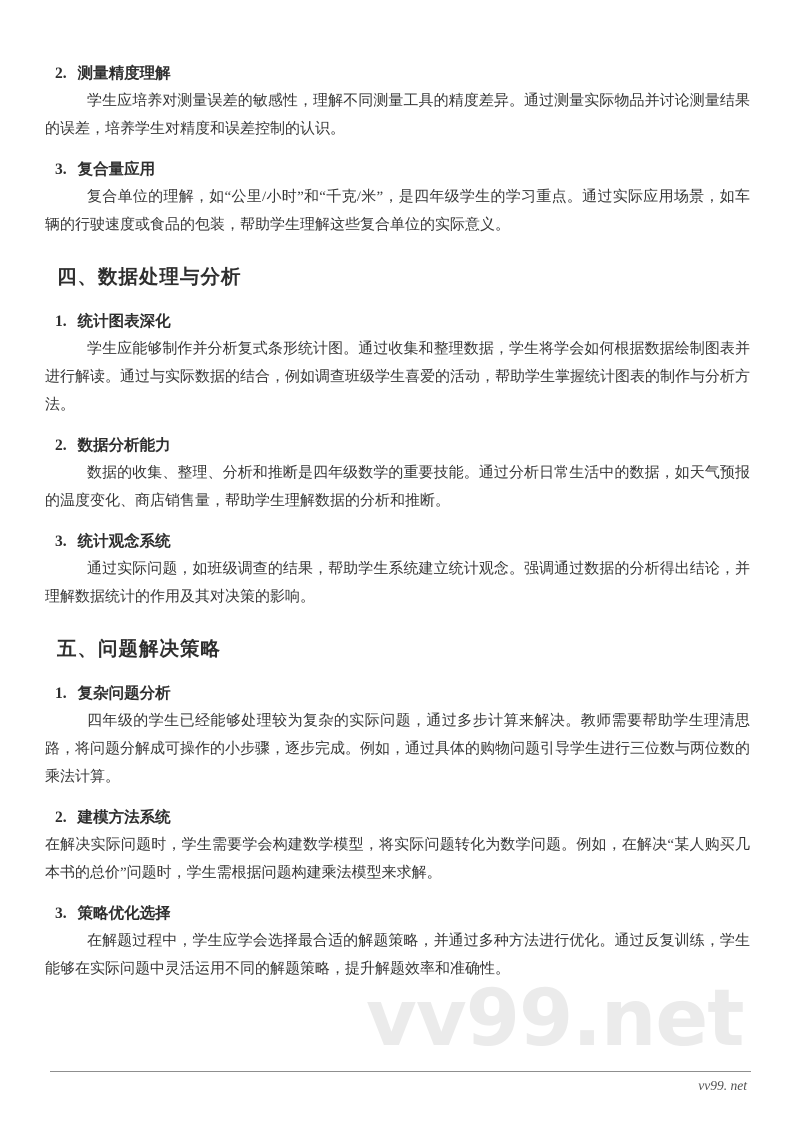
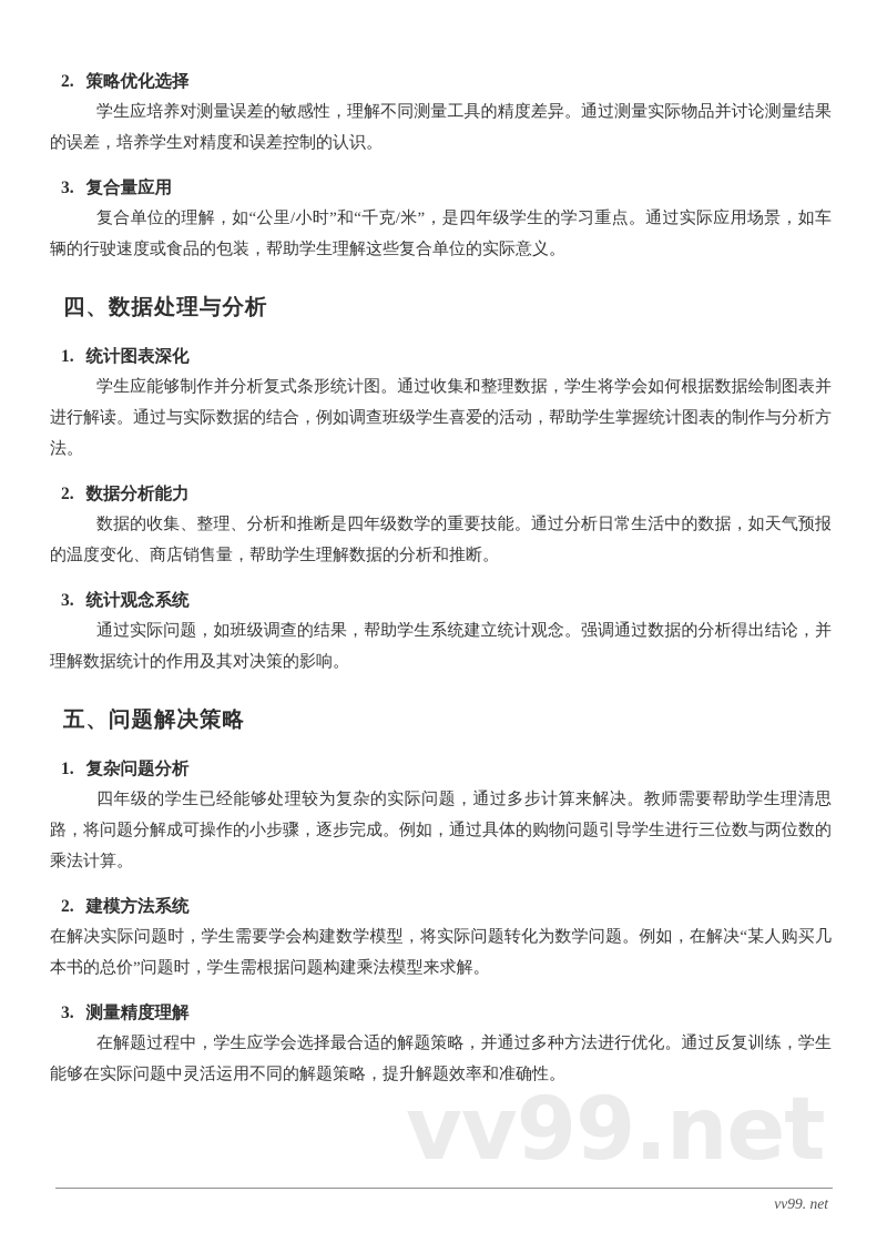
- 2. 测量精度理解
+ 2. 策略优化选择
  学生应培养对测量误差的敏感性，理解不同测量工具的精度差异。通过测量实际物品并讨论测量结果的误差，培养学生对精度和误差控制的认识。
  3. 复合量应用
  复合单位的理解，如“公里/小时”和“千克/米”，是四年级学生的学习重点。通过实际应用场景，如车辆的行驶速度或食品的包装，帮助学生理解这些复合单位的实际意义。
  四、数据处理与分析
  1. 统计图表深化
  学生应能够制作并分析复式条形统计图。通过收集和整理数据，学生将学会如何根据数据绘制图表并进行解读。通过与实际数据的结合，例如调查班级学生喜爱的活动，帮助学生掌握统计图表的制作与分析方法。
  2. 数据分析能力
  数据的收集、整理、分析和推断是四年级数学的重要技能。通过分析日常生活中的数据，如天气预报的温度变化、商店销售量，帮助学生理解数据的分析和推断。
  3. 统计观念系统
  通过实际问题，如班级调查的结果，帮助学生系统建立统计观念。强调通过数据的分析得出结论，并理解数据统计的作用及其对决策的影响。
  五、问题解决策略
  1. 复杂问题分析
  四年级的学生已经能够处理较为复杂的实际问题，通过多步计算来解决。教师需要帮助学生理清思路，将问题分解成可操作的小步骤，逐步完成。例如，通过具体的购物问题引导学生进行三位数与两位数的乘法计算。
  2. 建模方法系统
  在解决实际问题时，学生需要学会构建数学模型，将实际问题转化为数学问题。例如，在解决“某人购买几本书的总价”问题时，学生需根据问题构建乘法模型来求解。
- 3. 策略优化选择
+ 3. 测量精度理解
  在解题过程中，学生应学会选择最合适的解题策略，并通过多种方法进行优化。通过反复训练，学生能够在实际问题中灵活运用不同的解题策略，提升解题效率和准确性。
  vv99.net
  vv99. net
